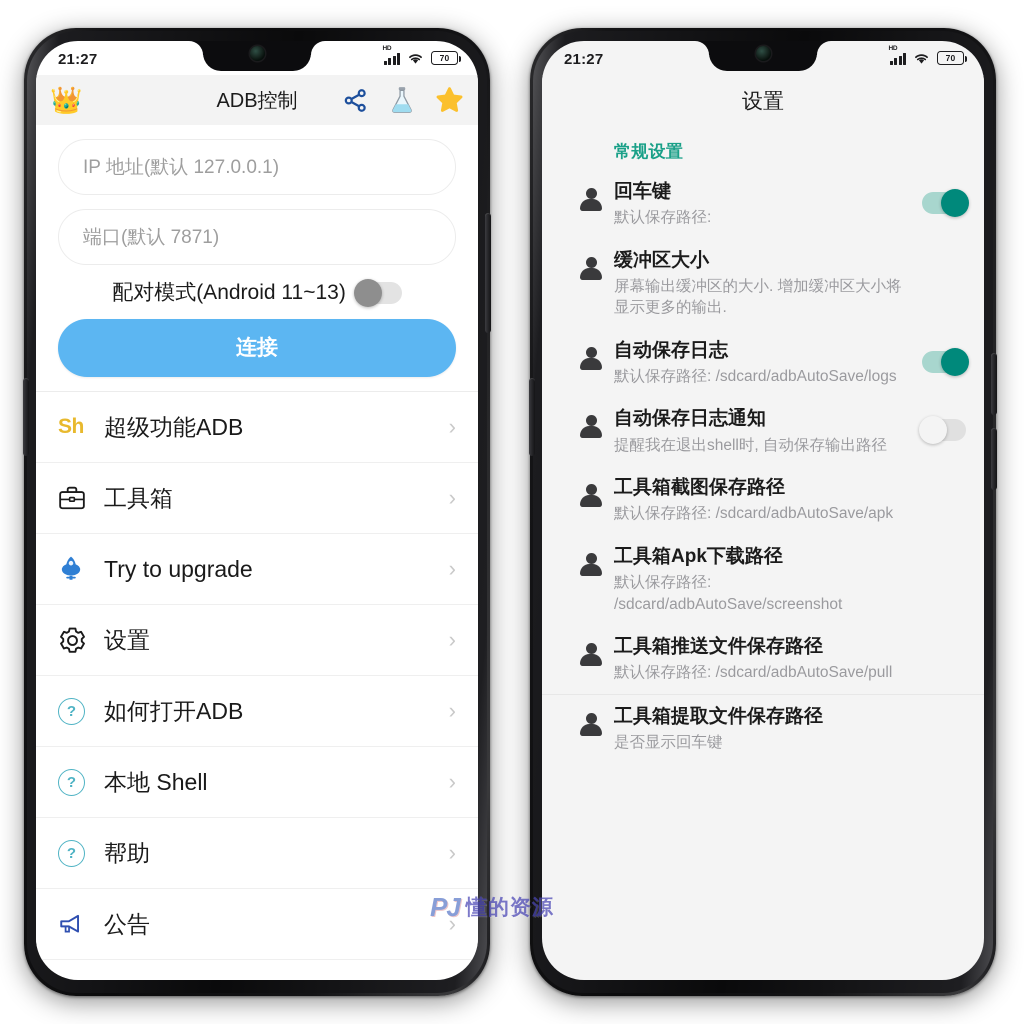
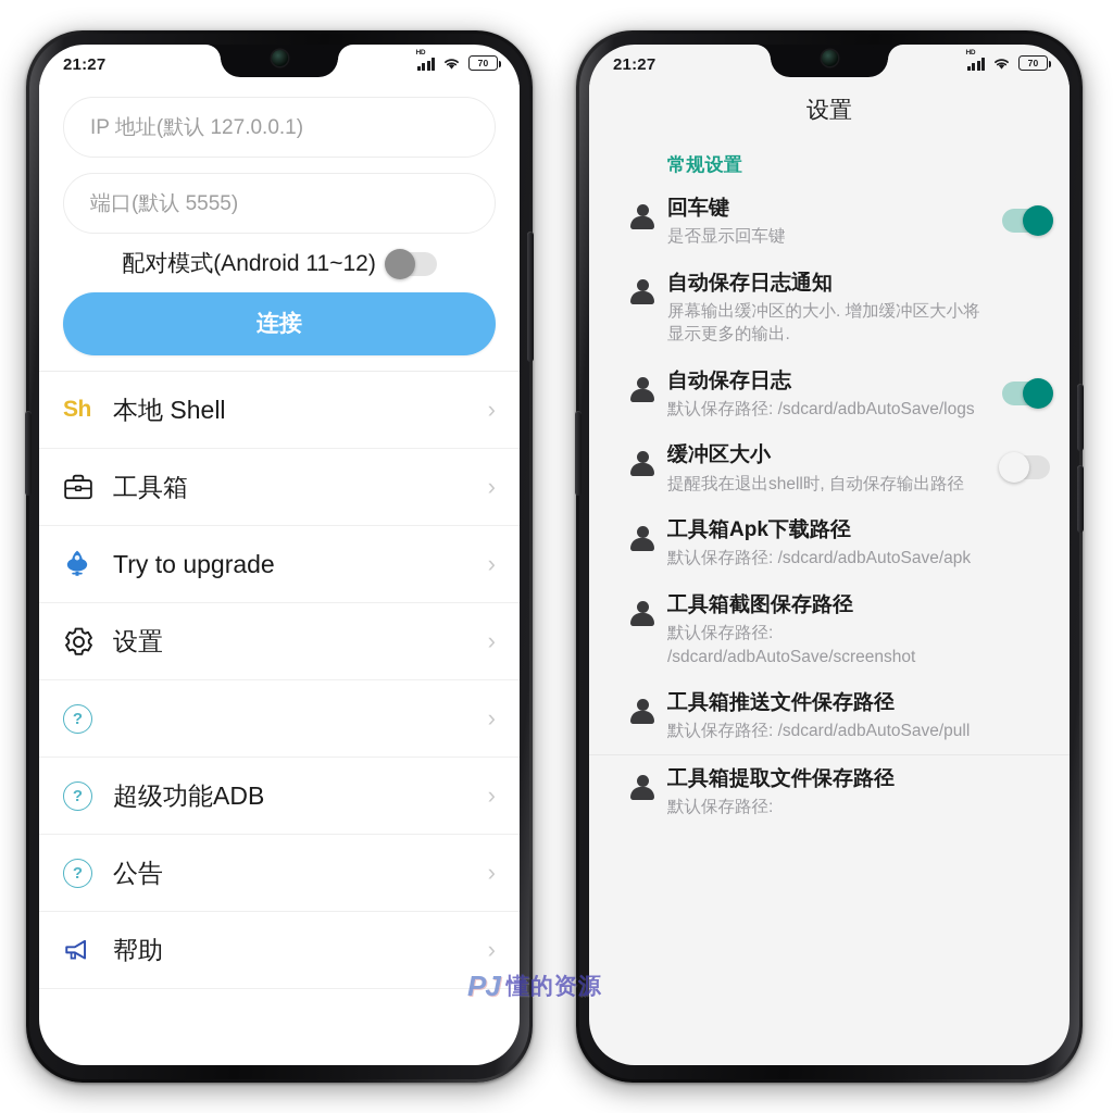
  21:27
  70
- 👑
- ADB控制
  IP 地址(默认 127.0.0.1)
- 端口(默认 7871)
+ 端口(默认 5555)
- 配对模式(Android 11~13)
+ 配对模式(Android 11~12)
  连接
  Sh
- 超级功能ADB
+ 本地 Shell
  ›
  工具箱
  ›
  Try to upgrade
  ›
  设置
  ›
  ?
- 如何打开ADB
  ›
  ?
- 本地 Shell
+ 超级功能ADB
  ›
  ?
- 帮助
+ 公告
  ›
- 公告
+ 帮助
  ›
  21:27
  70
  设置
  常规设置
  回车键
- 默认保存路径:
+ 是否显示回车键
- 缓冲区大小
+ 自动保存日志通知
  屏幕输出缓冲区的大小. 增加缓冲区大小将显示更多的输出.
  自动保存日志
  默认保存路径: /sdcard/adbAutoSave/logs
- 自动保存日志通知
+ 缓冲区大小
  提醒我在退出shell时, 自动保存输出路径
- 工具箱截图保存路径
+ 工具箱Apk下载路径
  默认保存路径: /sdcard/adbAutoSave/apk
- 工具箱Apk下载路径
+ 工具箱截图保存路径
  默认保存路径: /sdcard/adbAutoSave/screenshot
  工具箱推送文件保存路径
  默认保存路径: /sdcard/adbAutoSave/pull
  工具箱提取文件保存路径
- 是否显示回车键
+ 默认保存路径:
  PJ
  懂的资源
